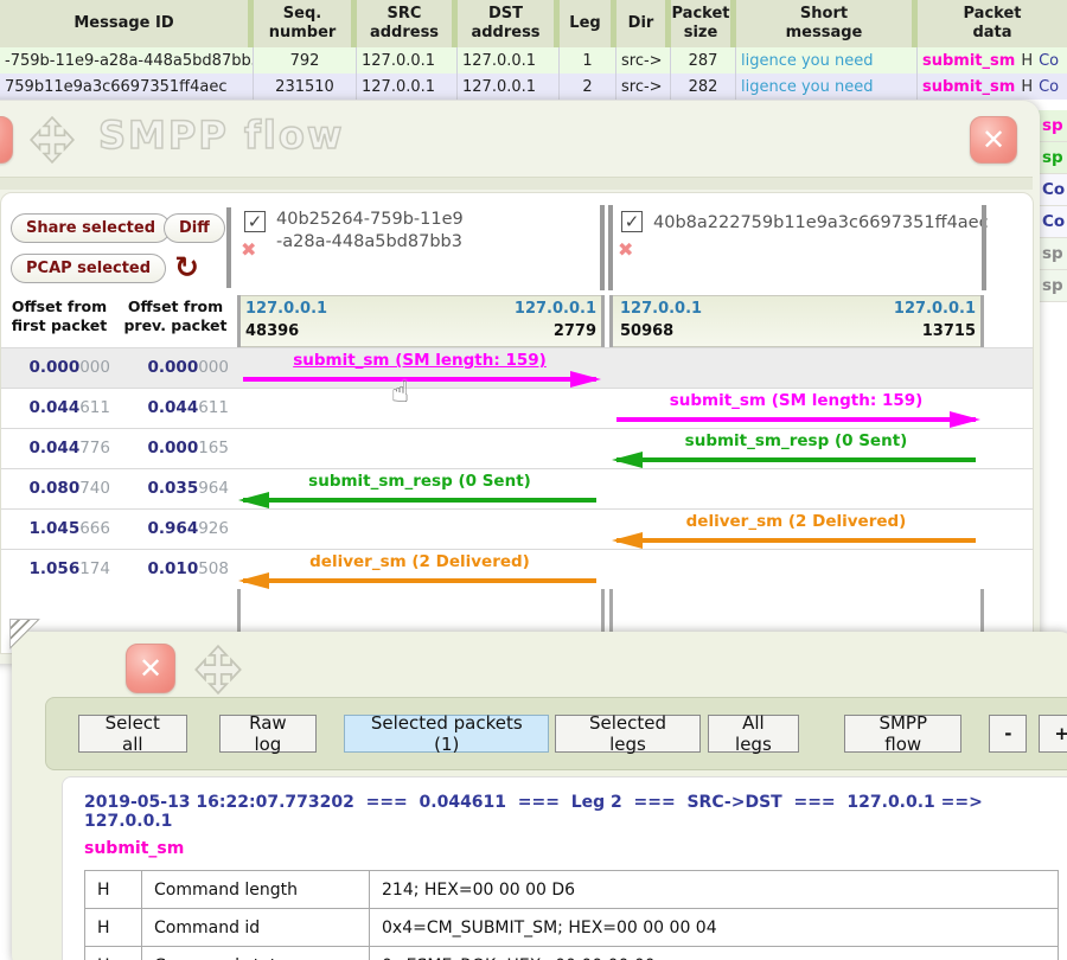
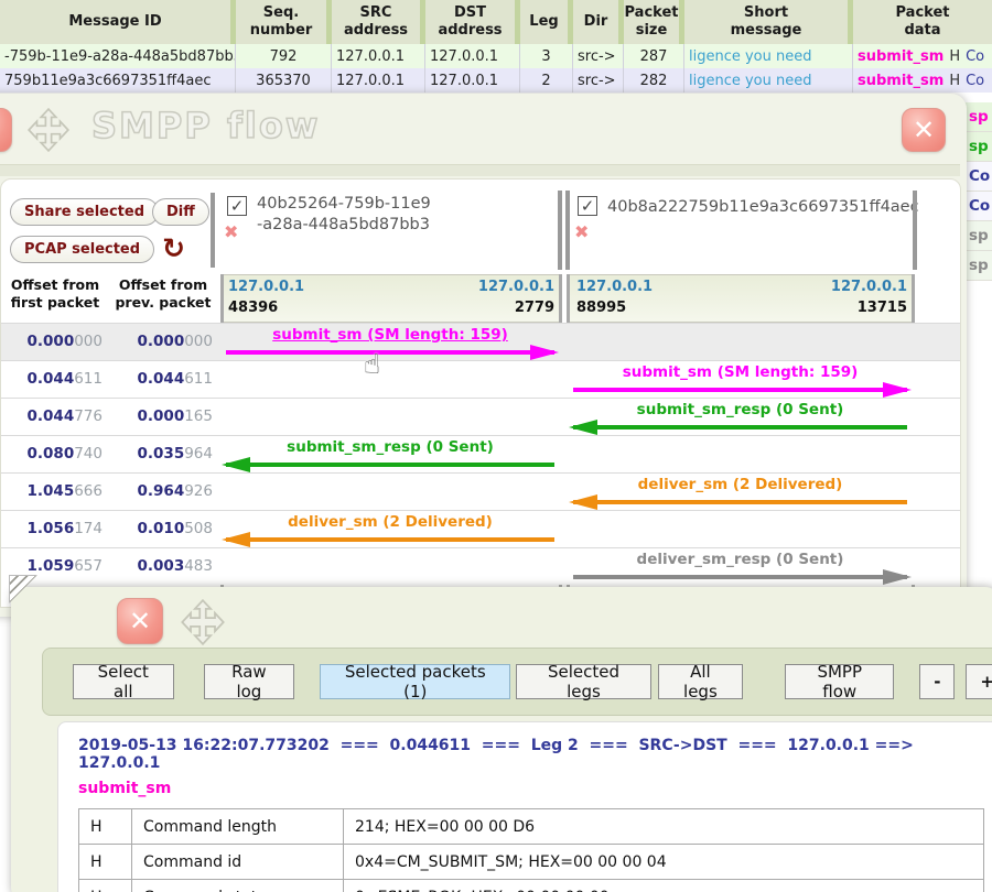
  Message ID
  Seq.
  number
  SRC
  address
  DST
  address
  Leg
  Dir
  Packet
  size
  Short
  message
  Packet
  data
  -759b-11e9-a28a-448a5bd87bb
  792
  127.0.0.1
  127.0.0.1
- 1
+ 3
  src->
  287
  ligence you need
  submit_sm
  H
  Co
  759b11e9a3c6697351ff4aec
- 231510
+ 365370
  127.0.0.1
  127.0.0.1
  2
  src->
  282
  ligence you need
  submit_sm
  H
  Co
  sp
  sp
  Co
  Co
  sp
  sp
  SMPP flow
  ✕
  Share selected
  Diff
  PCAP selected
  ↻
  ✓
  40b25264-759b-11e9
  -a28a-448a5bd87bb3
  ✖
  ✓
  40b8a222759b11e9a3c6697351ff4ae
  ✖
  Offset from
  first packet
  Offset from
  prev. packet
  127.0.0.1
  127.0.0.1
  48396
  2779
  127.0.0.1
  127.0.0.1
- 50968
+ 88995
  13715
  0.000000
  0.000000
  submit_sm (SM length: 159)
  0.044611
  0.044611
  submit_sm (SM length: 159)
  0.044776
  0.000165
  submit_sm_resp (0 Sent)
  0.080740
  0.035964
  submit_sm_resp (0 Sent)
  1.045666
  0.964926
  deliver_sm (2 Delivered)
  1.056174
  0.010508
  deliver_sm (2 Delivered)
+ 1.059657
+ 0.003483
+ deliver_sm_resp (0 Sent)
  ☝
  ✕
  Select all
  Raw log
  Selected packets (1)
  Selected legs
  All legs
  SMPP flow
  -
  +
  2019-05-13 16:22:07.773202 === 0.044611 === Leg 2 === SRC->DST === 127.0.0.1 ==> 127.0.0.1
  submit_sm
  H	Command length	214; HEX=00 00 00 D6
  H	Command id	0x4=CM_SUBMIT_SM; HEX=00 00 00 04
